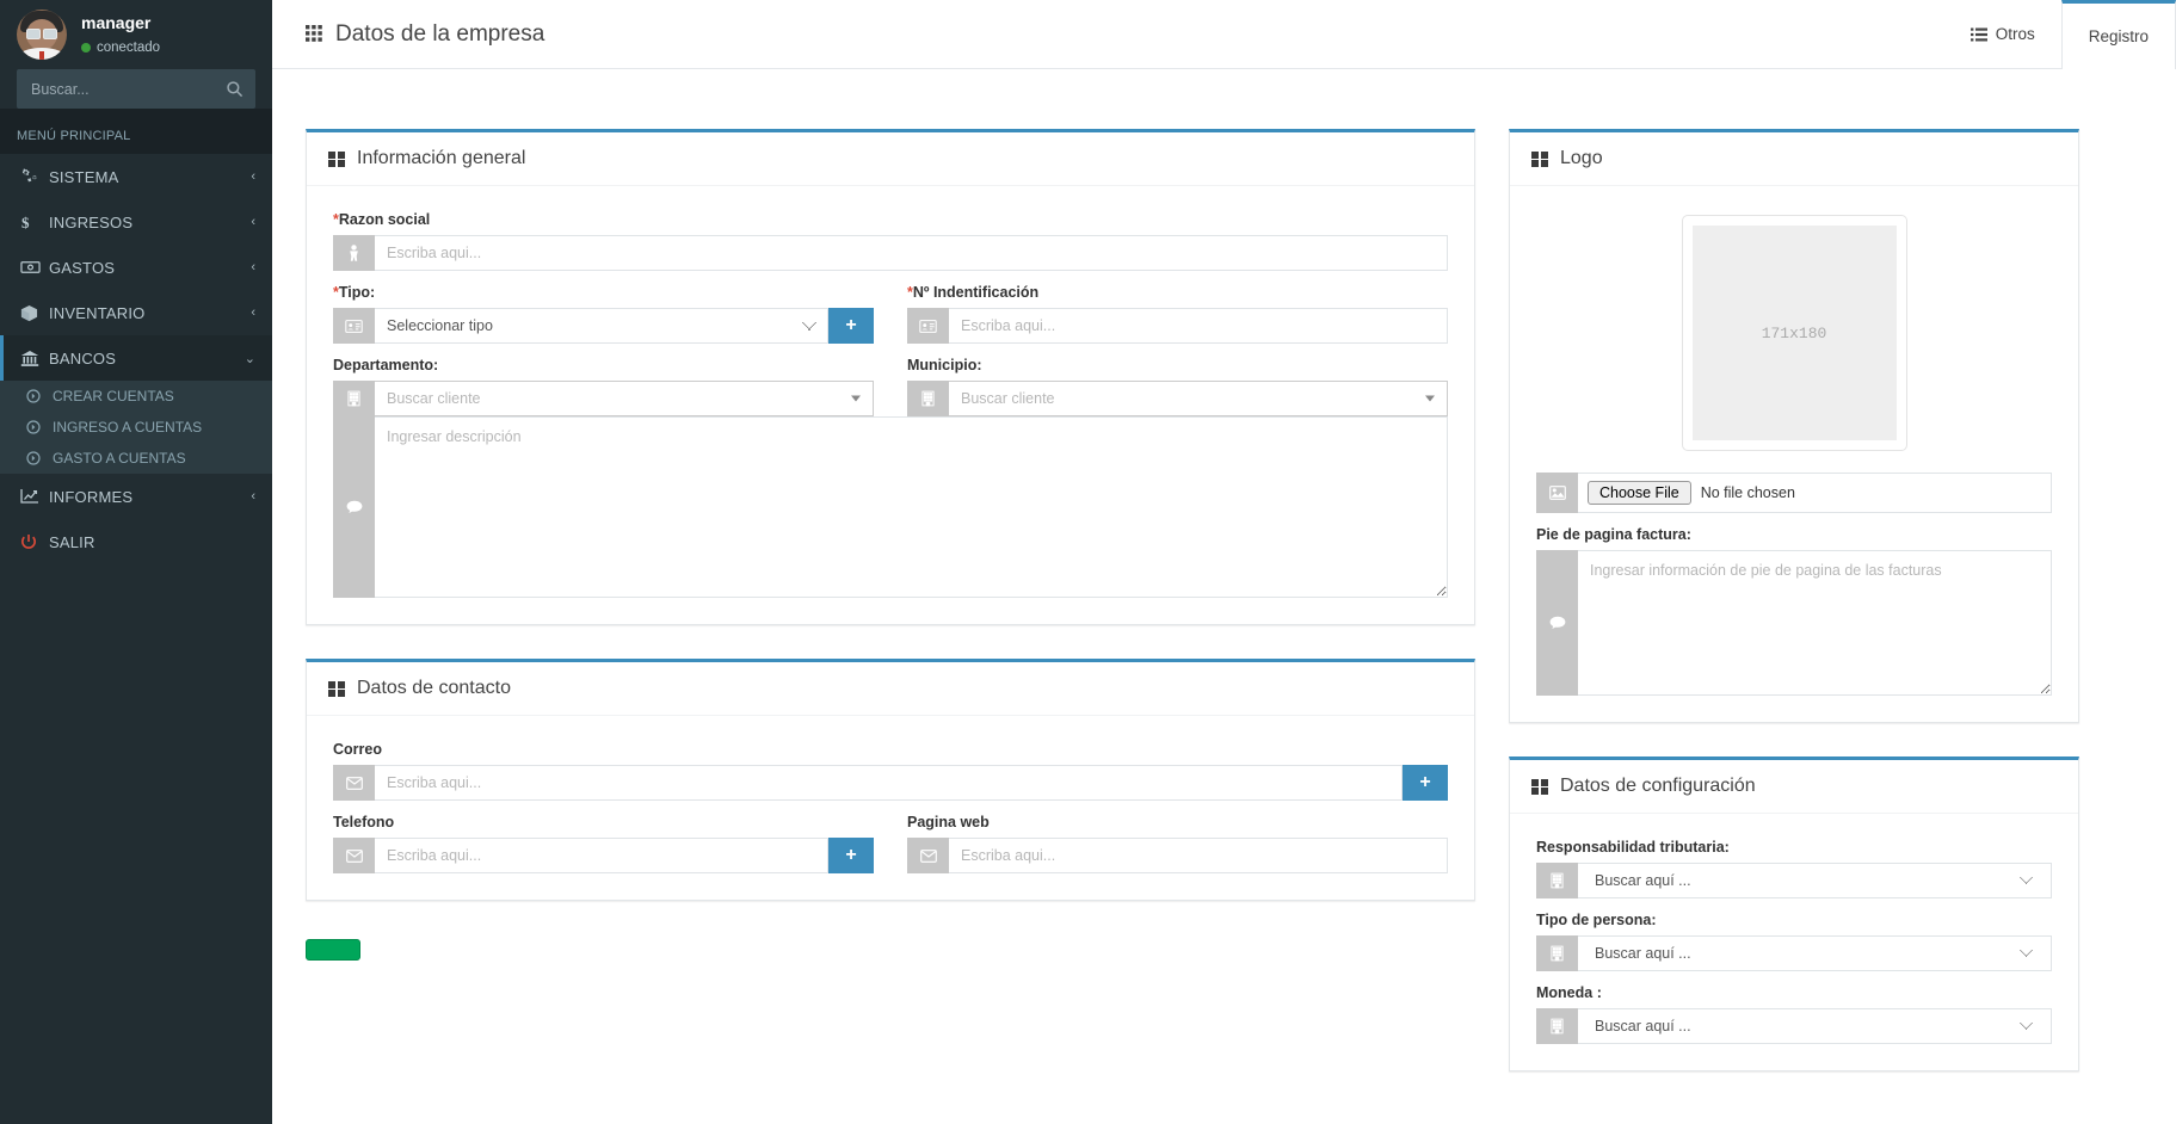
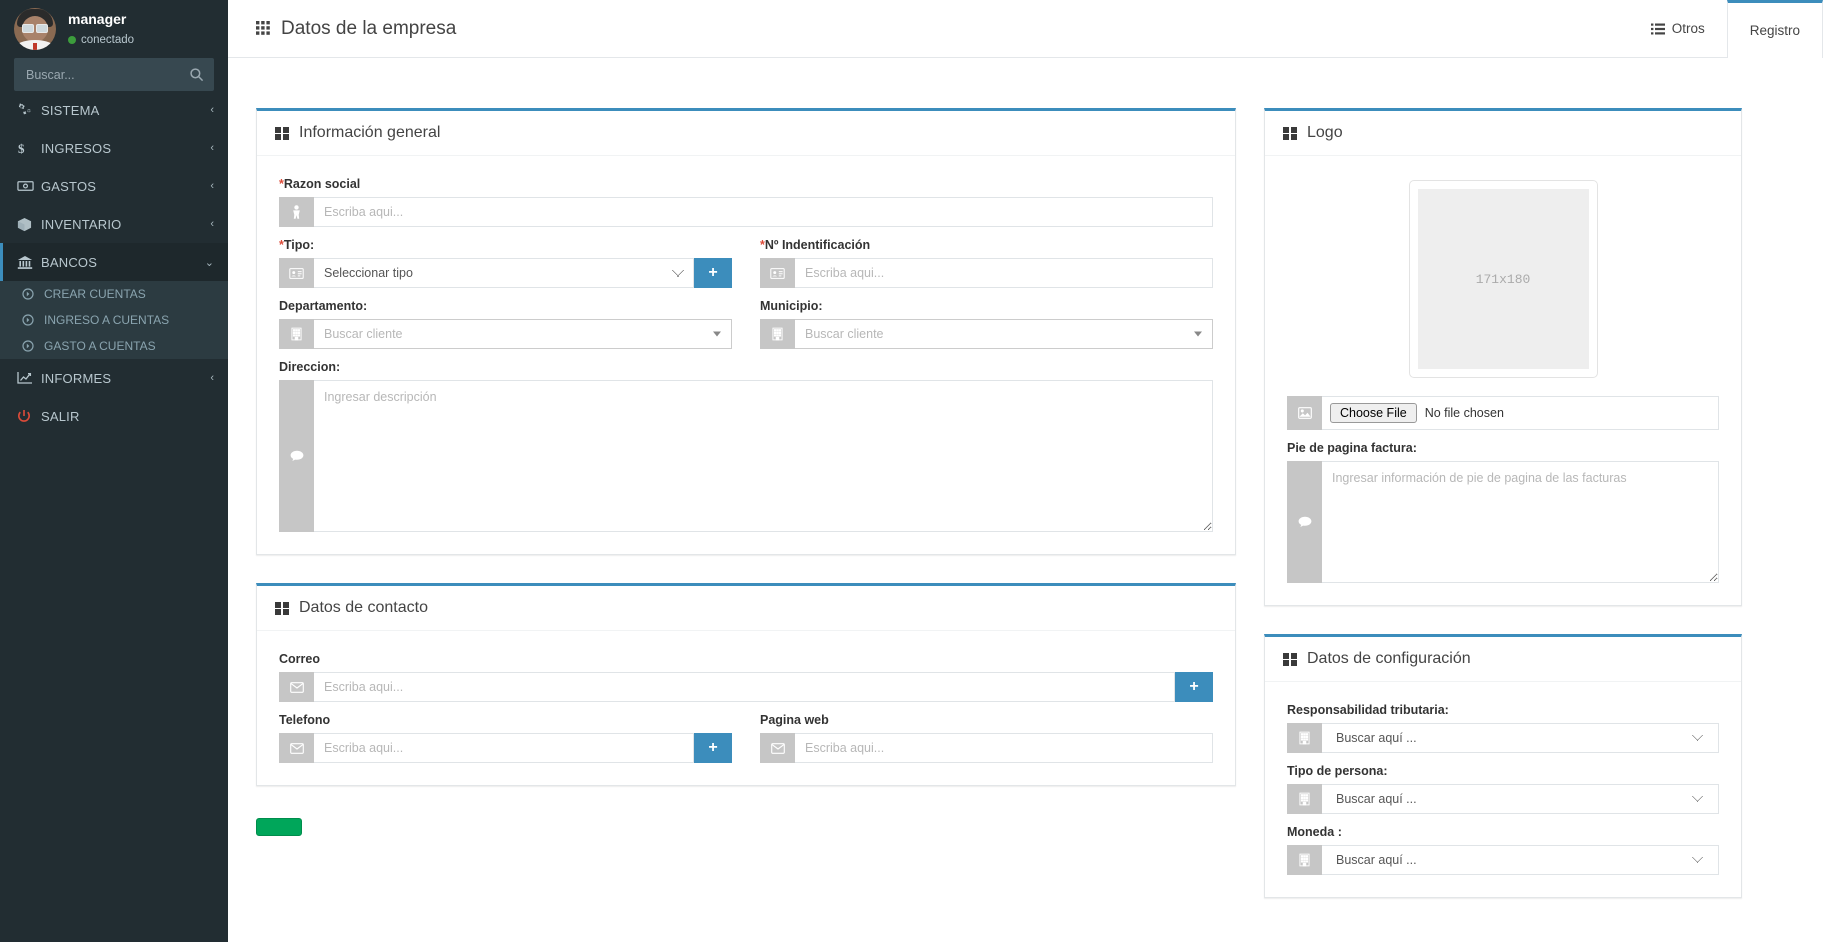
  manager
  conectado
  Buscar...
- MENÚ PRINCIPAL
  SISTEMA
  ‹
  $
  INGRESOS
  ‹
  GASTOS
  ‹
  INVENTARIO
  ‹
  BANCOS
  ⌄
  CREAR CUENTAS
  INGRESO A CUENTAS
  GASTO A CUENTAS
  INFORMES
  ‹
  SALIR
  Datos de la empresa
  Otros
  Registro
  Información general
  *Razon social
  Escriba aqui...
  *Tipo:
  Seleccionar tipo
  +
  *Nº Indentificación
  Escriba aqui...
  Departamento:
  Buscar cliente
  Municipio:
  Buscar cliente
+ Direccion:
  Ingresar descripción
  Datos de contacto
  Correo
  Escriba aqui...
  +
  Telefono
  Escriba aqui...
  +
  Pagina web
  Escriba aqui...
  Logo
  171x180
  Choose File
  No file chosen
  Pie de pagina factura:
  Ingresar información de pie de pagina de las facturas
  Datos de configuración
  Responsabilidad tributaria:
  Buscar aquí ...
  Tipo de persona:
  Buscar aquí ...
  Moneda :
  Buscar aquí ...
